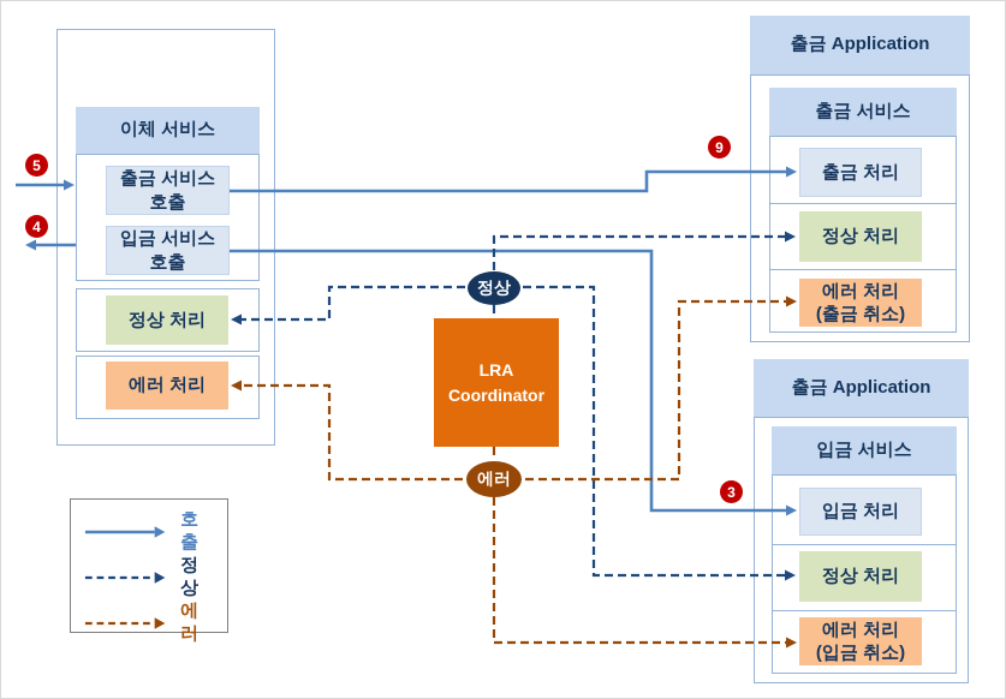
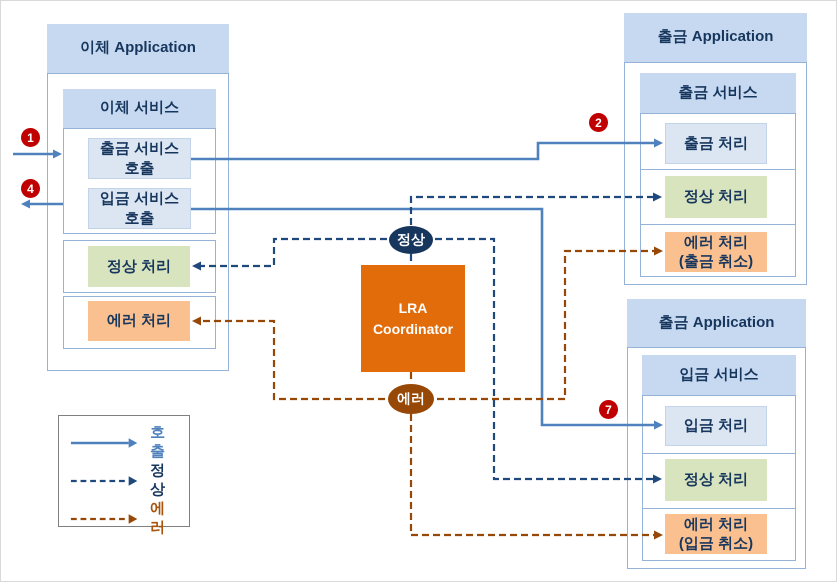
+ 이체 Application
  이체 서비스
  출금 서비스
  호출
  입금 서비스
  호출
  정상 처리
  에러 처리
  출금 Application
  출금 서비스
  출금 처리
  정상 처리
  에러 처리
  (출금 취소)
  출금 Application
  입금 서비스
  입금 처리
  정상 처리
  에러 처리
  (입금 취소)
  LRA
  Coordinator
  정상
  에러
- 5
+ 1
- 9
+ 2
- 3
+ 7
  4
  호출
  정상
  에러
